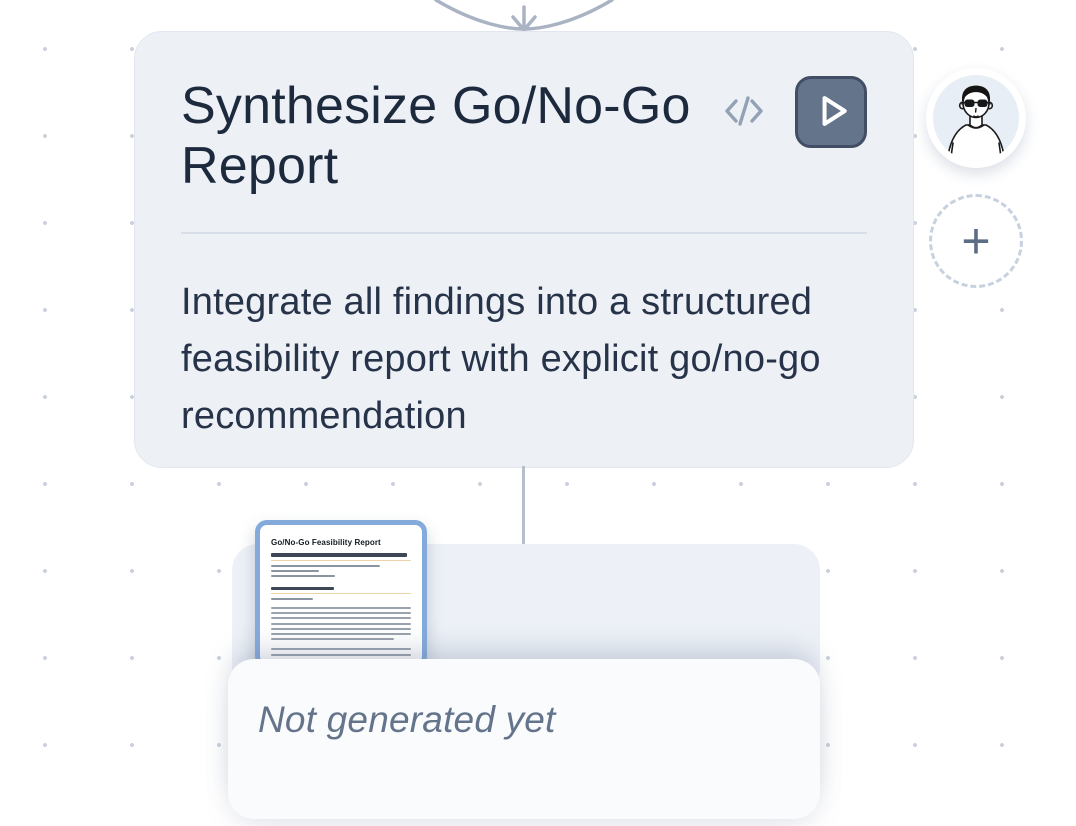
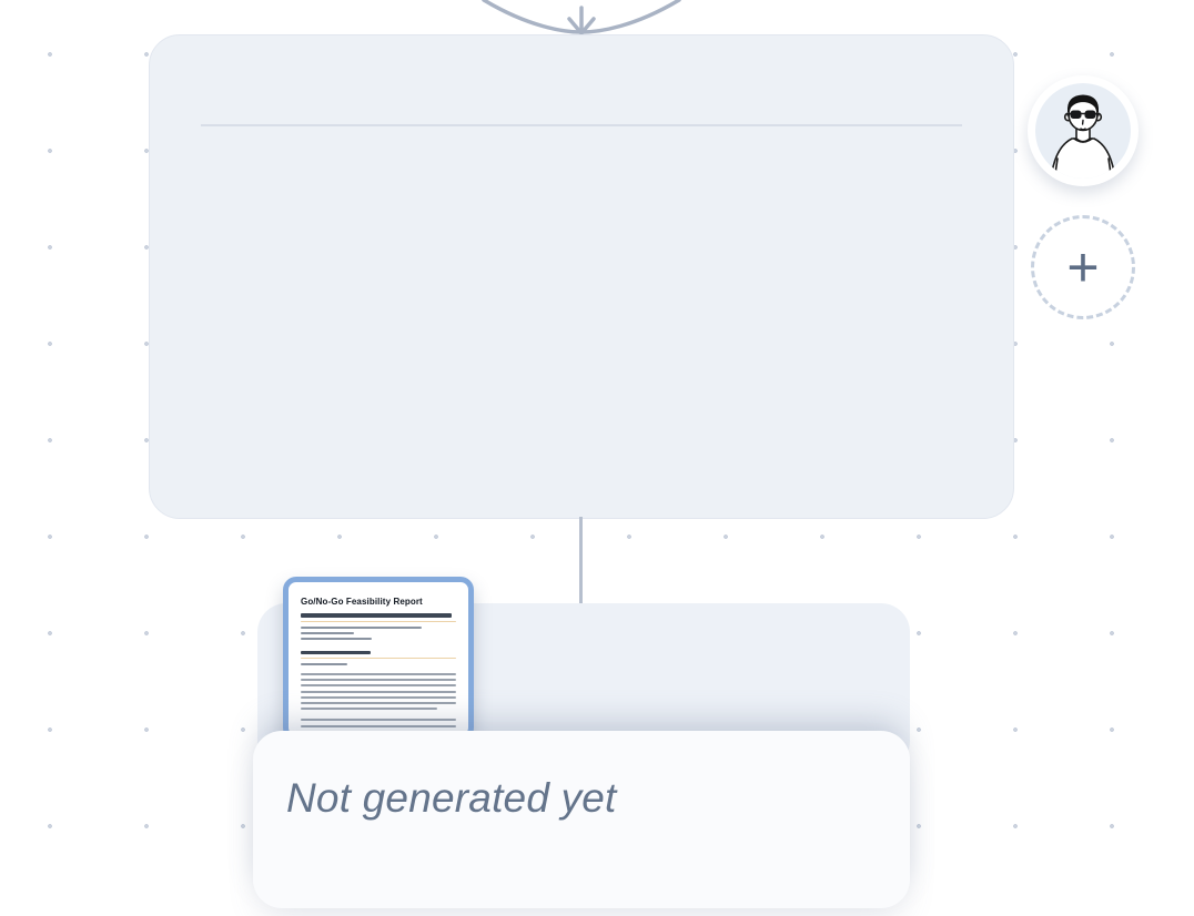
- Synthesize Go/No-Go Report
- Integrate all findings into a structured feasibility report with explicit go/no-go recommendation
  +
  Go/No-Go Feasibility Report
  Not generated yet
